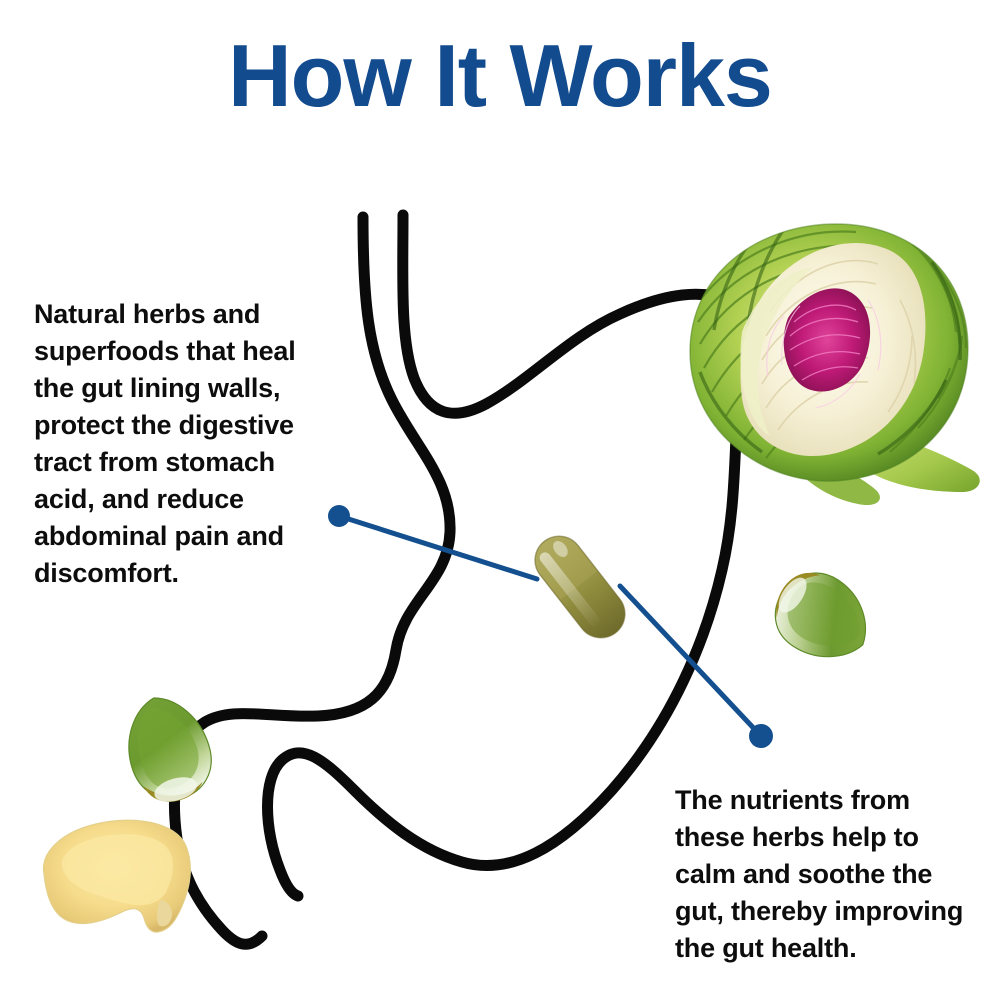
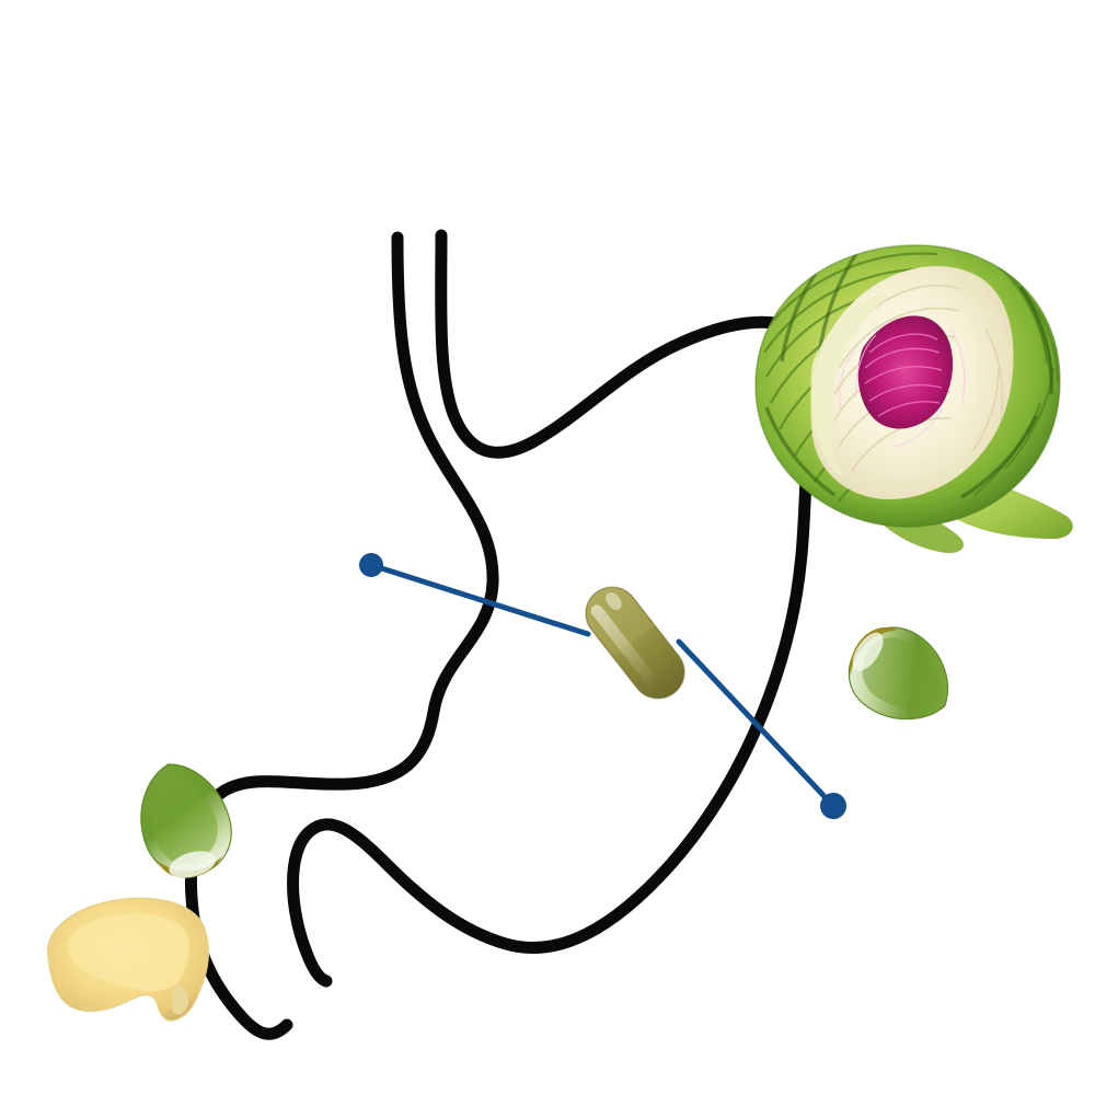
- How It Works
- Natural herbs and superfoods that heal the gut lining walls, protect the digestive tract from stomach acid, and reduce abdominal pain and discomfort.
- The nutrients from these herbs help to calm and soothe the gut, thereby improving the gut health.
